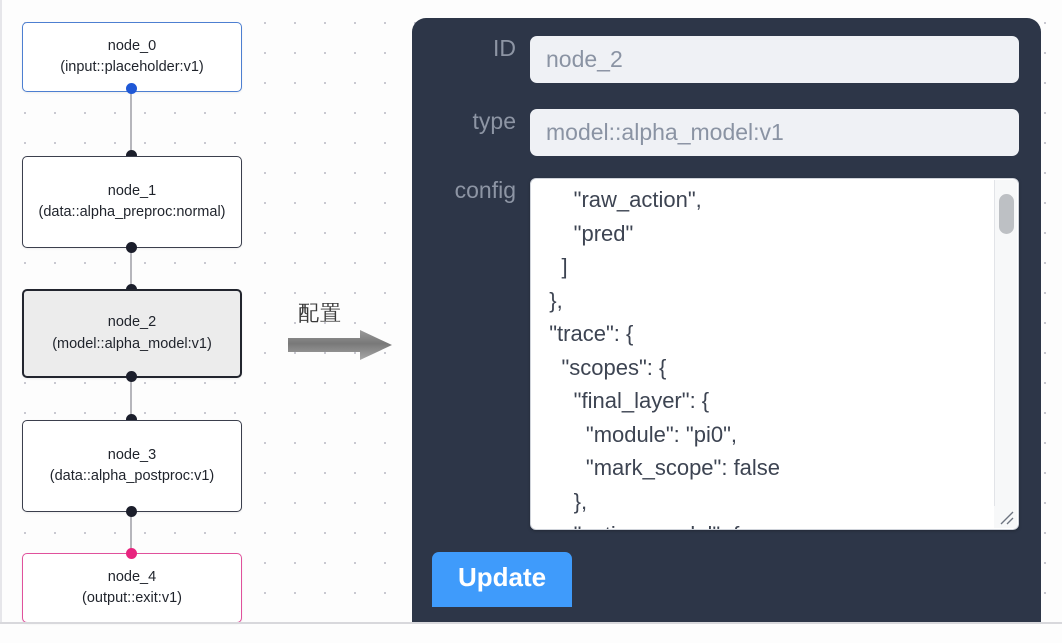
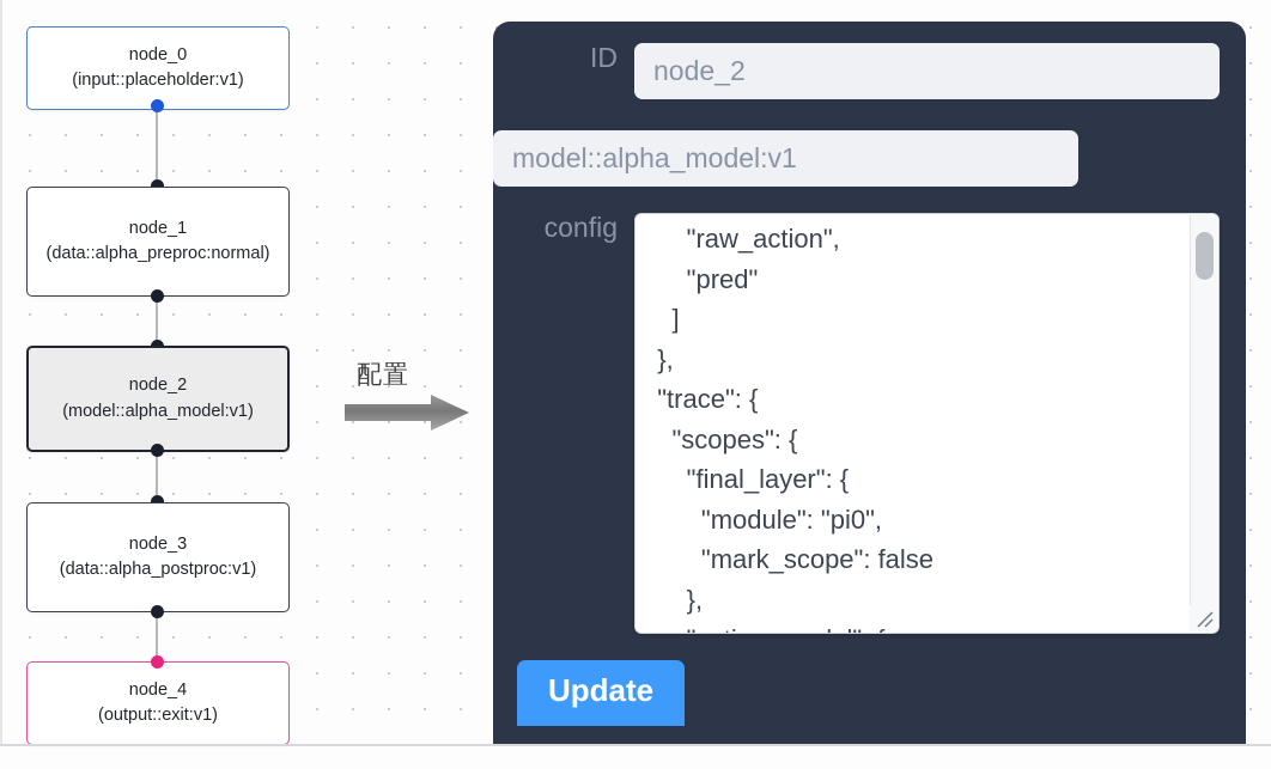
  node_0
  (input::placeholder:v1)
  node_1
  (data::alpha_preproc:normal)
  node_2
  (model::alpha_model:v1)
  node_3
  (data::alpha_postproc:v1)
  node_4
  (output::exit:v1)
  配置
  ID
  node_2
- type
  model::alpha_model:v1
  config
  "raw_action",
  "pred"
  ]
  },
  "trace": {
  "scopes": {
  "final_layer": {
  "module": "pi0",
  "mark_scope": false
  },
  Update
